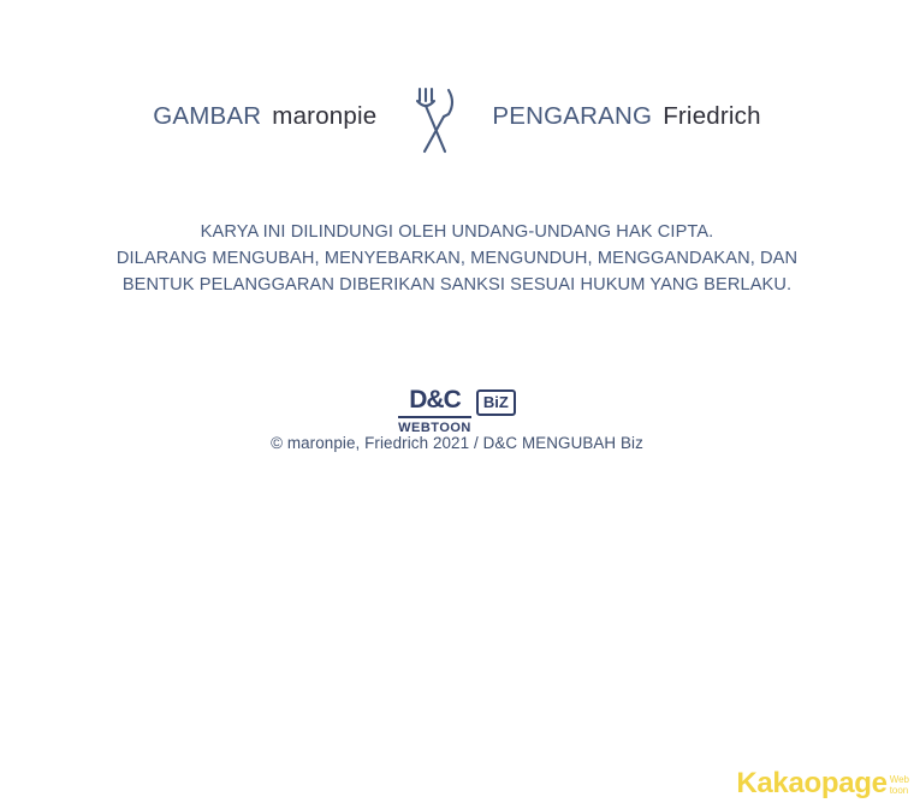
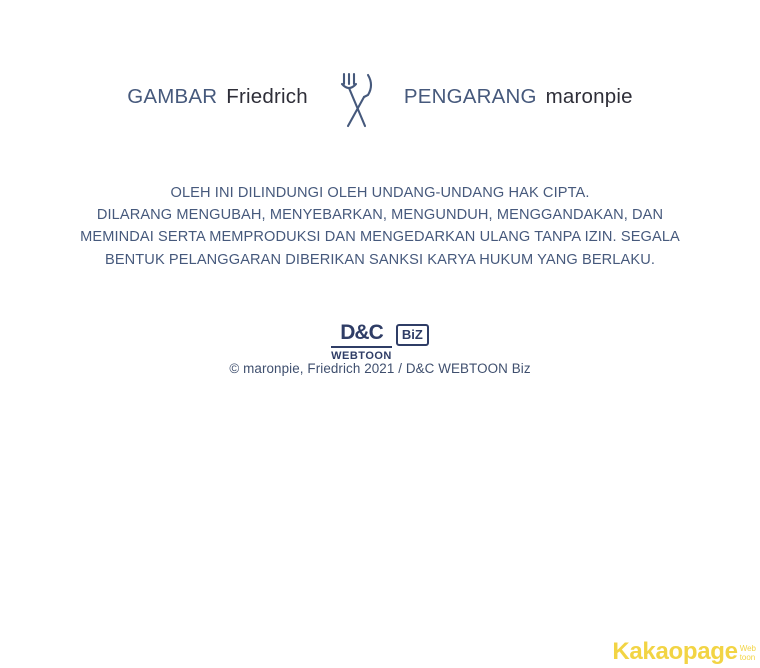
  GAMBAR
- maronpie
+ Friedrich
  PENGARANG
- Friedrich
+ maronpie
- KARYA INI DILINDUNGI OLEH UNDANG-UNDANG HAK CIPTA.
+ OLEH INI DILINDUNGI OLEH UNDANG-UNDANG HAK CIPTA.
  DILARANG MENGUBAH, MENYEBARKAN, MENGUNDUH, MENGGANDAKAN, DAN
+ MEMINDAI SERTA MEMPRODUKSI DAN MENGEDARKAN ULANG TANPA IZIN. SEGALA
- BENTUK PELANGGARAN DIBERIKAN SANKSI SESUAI HUKUM YANG BERLAKU.
+ BENTUK PELANGGARAN DIBERIKAN SANKSI KARYA HUKUM YANG BERLAKU.
  D&C
  WEBTOON
  BiZ
- © maronpie, Friedrich 2021 / D&C MENGUBAH Biz
+ © maronpie, Friedrich 2021 / D&C WEBTOON Biz
  Kakaopage
  Web
  toon
